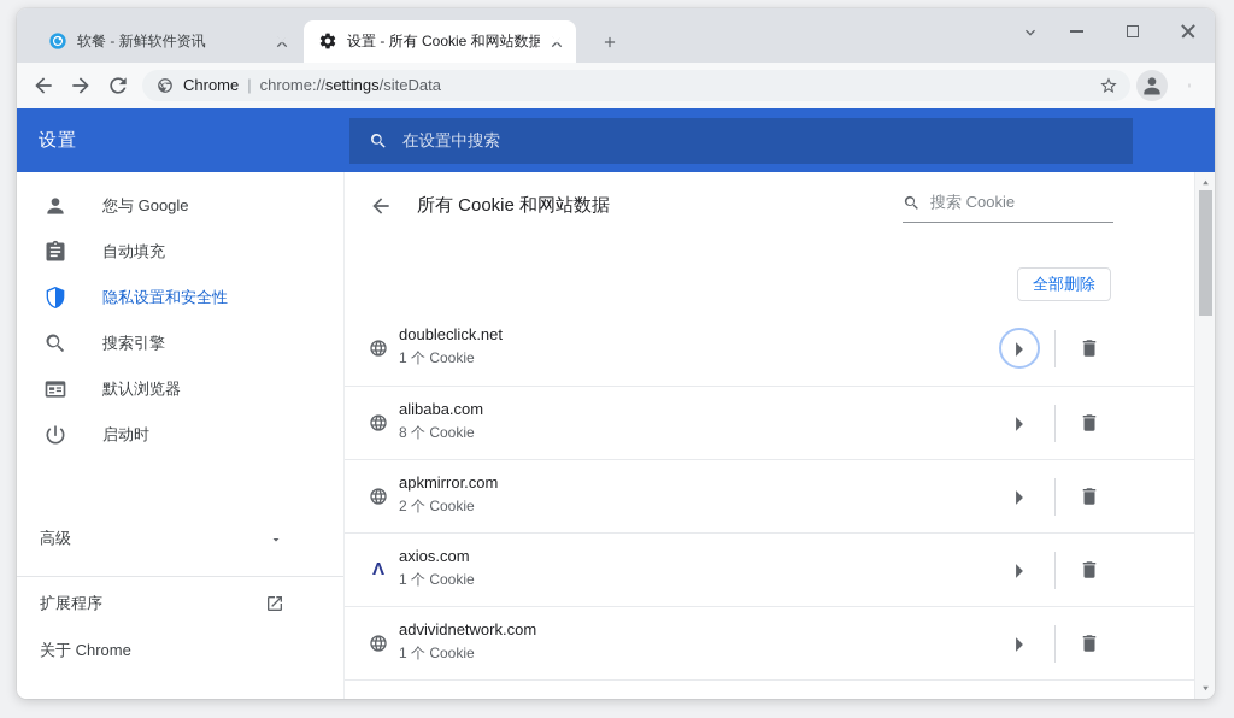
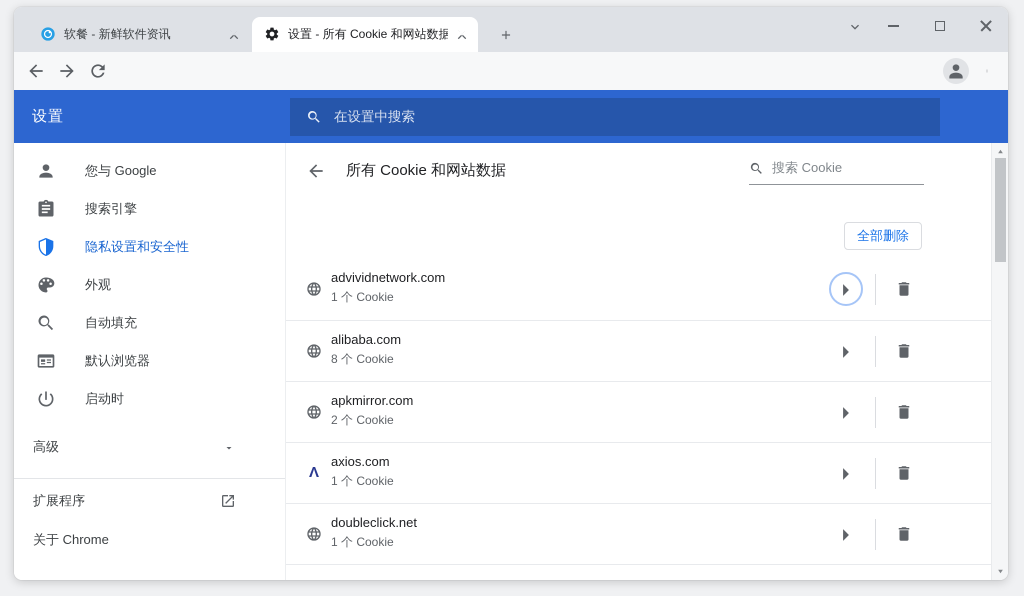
  软餐 - 新鲜软件资讯
  设置 - 所有 Cookie 和网站数据
- Chrome | chrome://settings/siteData
  设置
  在设置中搜索
  您与 Google
- 自动填充
+ 搜索引擎
  隐私设置和安全性
+ 外观
- 搜索引擎
+ 自动填充
  默认浏览器
  启动时
  高级
  扩展程序
  关于 Chrome
  所有 Cookie 和网站数据
  搜索 Cookie
  全部删除
- doubleclick.net
+ advividnetwork.com
  1 个 Cookie
  alibaba.com
  8 个 Cookie
  apkmirror.com
  2 个 Cookie
  Λ
  axios.com
  1 个 Cookie
- advividnetwork.com
+ doubleclick.net
  1 个 Cookie
